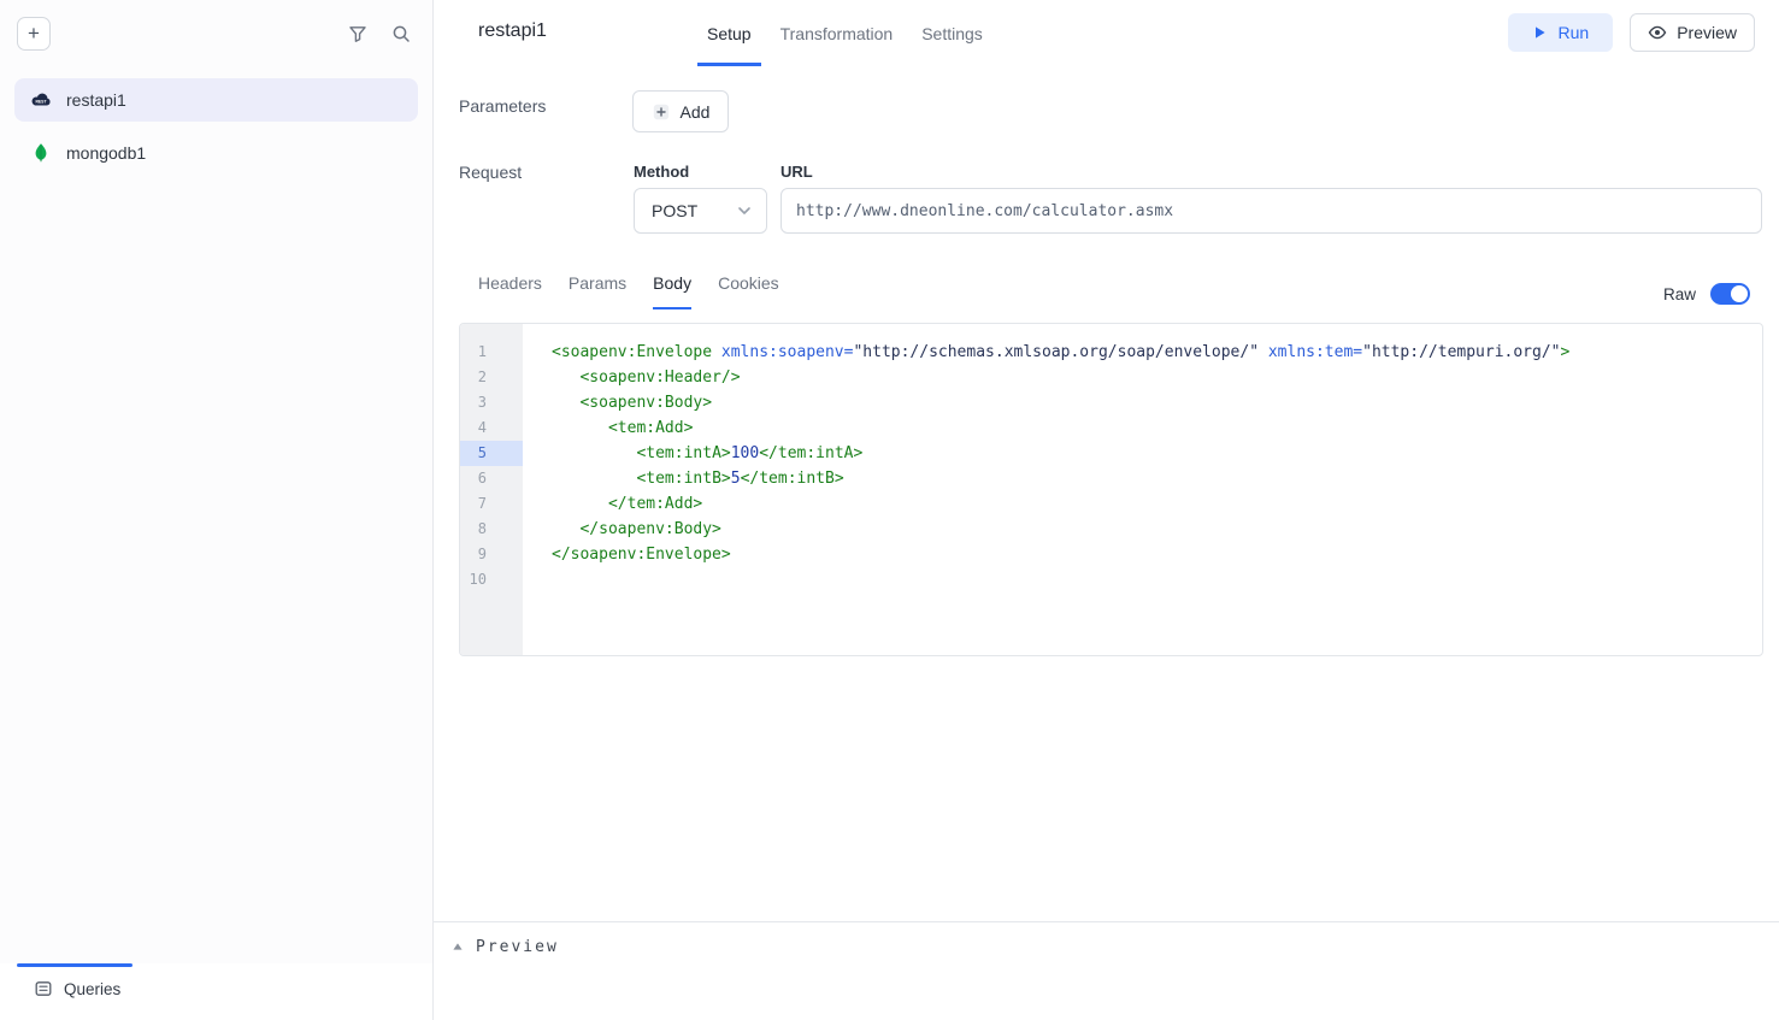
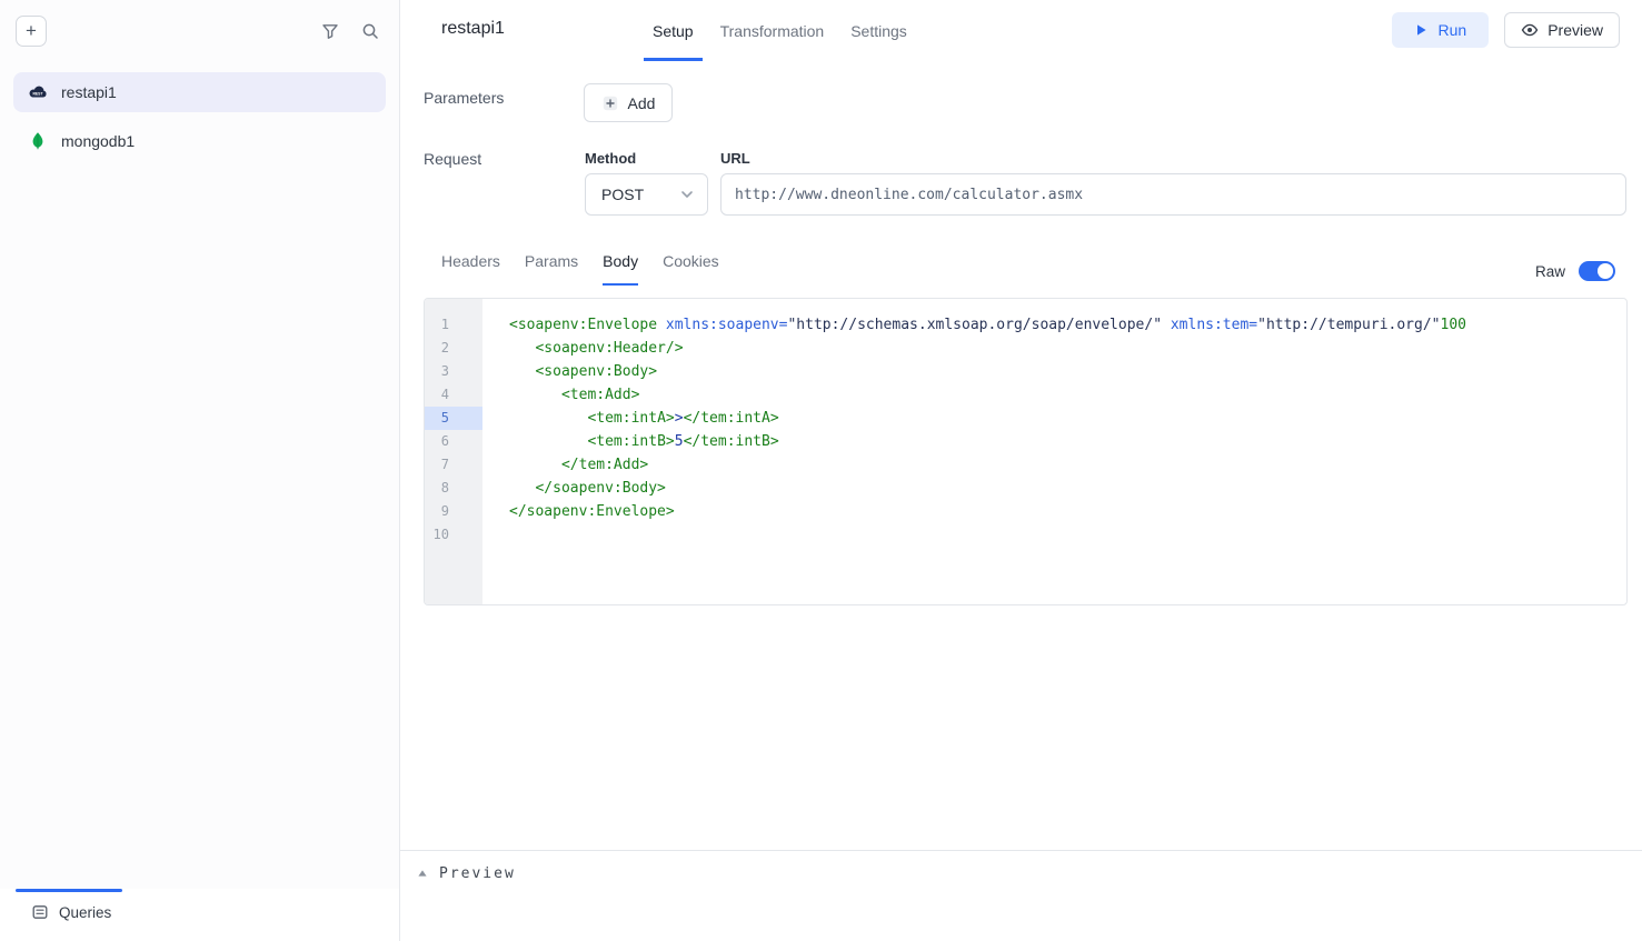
  +
  restapi1
  mongodb1
  Queries
  restapi1
  Setup
  Transformation
  Settings
  Run
  Preview
  Parameters
  Add
  Request
  Method
  URL
  POST
  http://www.dneonline.com/calculator.asmx
  Headers
  Params
  Body
  Cookies
  Raw
  1
- <soapenv:Envelope xmlns:soapenv="http://schemas.xmlsoap.org/soap/envelope/" xmlns:tem="http://tempuri.org/">
+ <soapenv:Envelope xmlns:soapenv="http://schemas.xmlsoap.org/soap/envelope/" xmlns:tem="http://tempuri.org/"100
  2
  <soapenv:Header/>
  3
  <soapenv:Body>
  4
  <tem:Add>
  5
- <tem:intA>100</tem:intA>
+ <tem:intA>></tem:intA>
  6
  <tem:intB>5</tem:intB>
  7
  </tem:Add>
  8
  </soapenv:Body>
  9
  </soapenv:Envelope>
  10
  Preview
